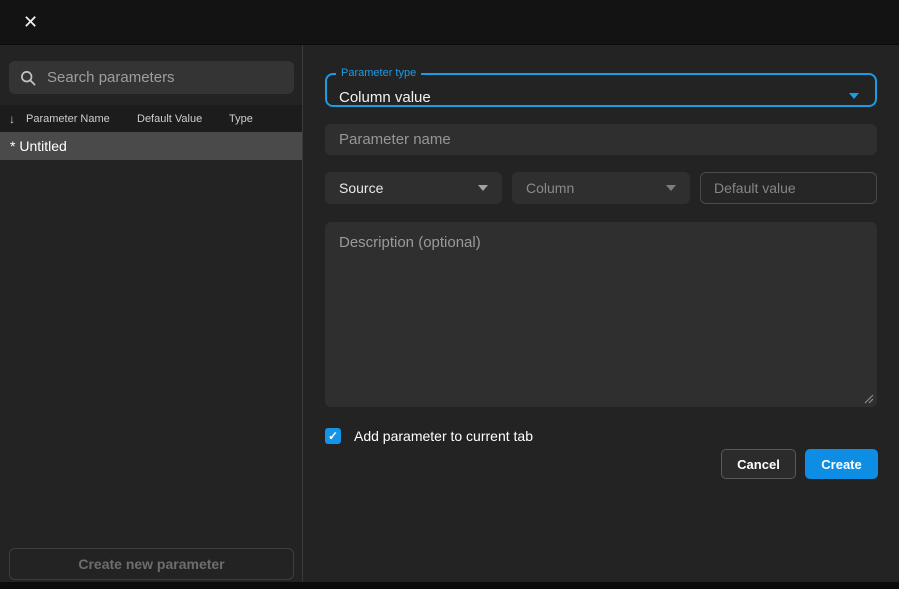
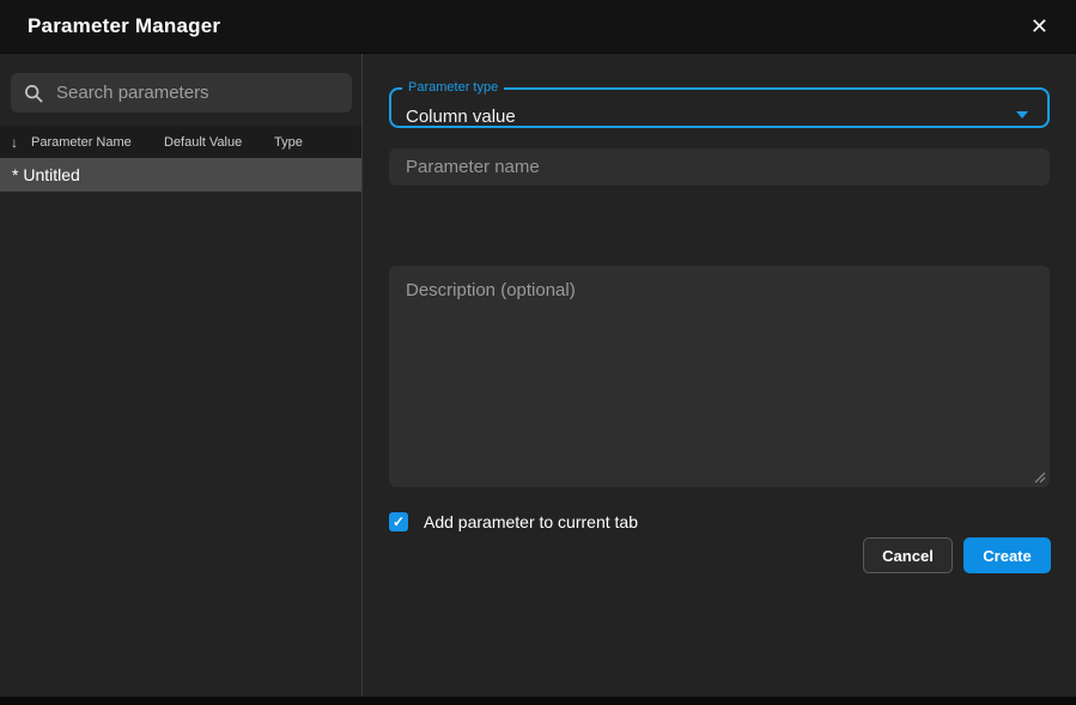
+ Parameter Manager
  ✕
  Search parameters
  ↓
  Parameter Name
  Default Value
  Type
  * Untitled
- Create new parameter
  Parameter type
  Column value
  Parameter name
- Source
- Column
- Default value
  Description (optional)
  ✓
  Add parameter to current tab
  Cancel
  Create
